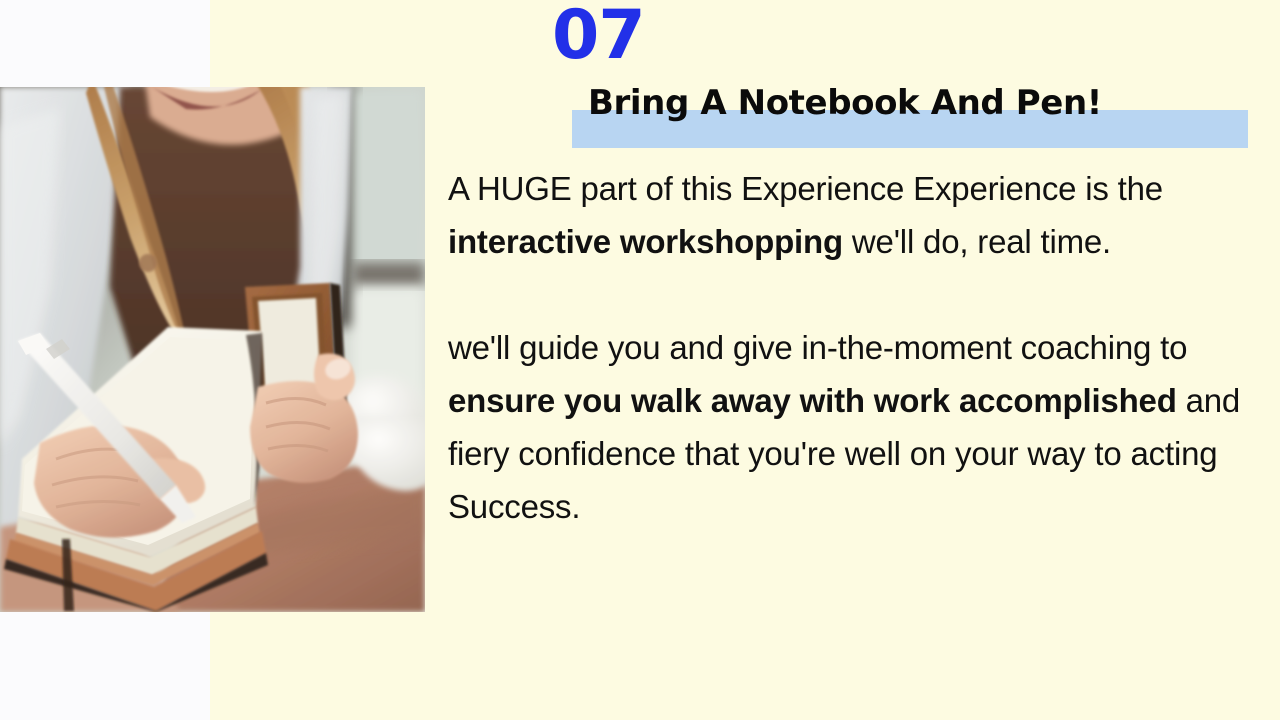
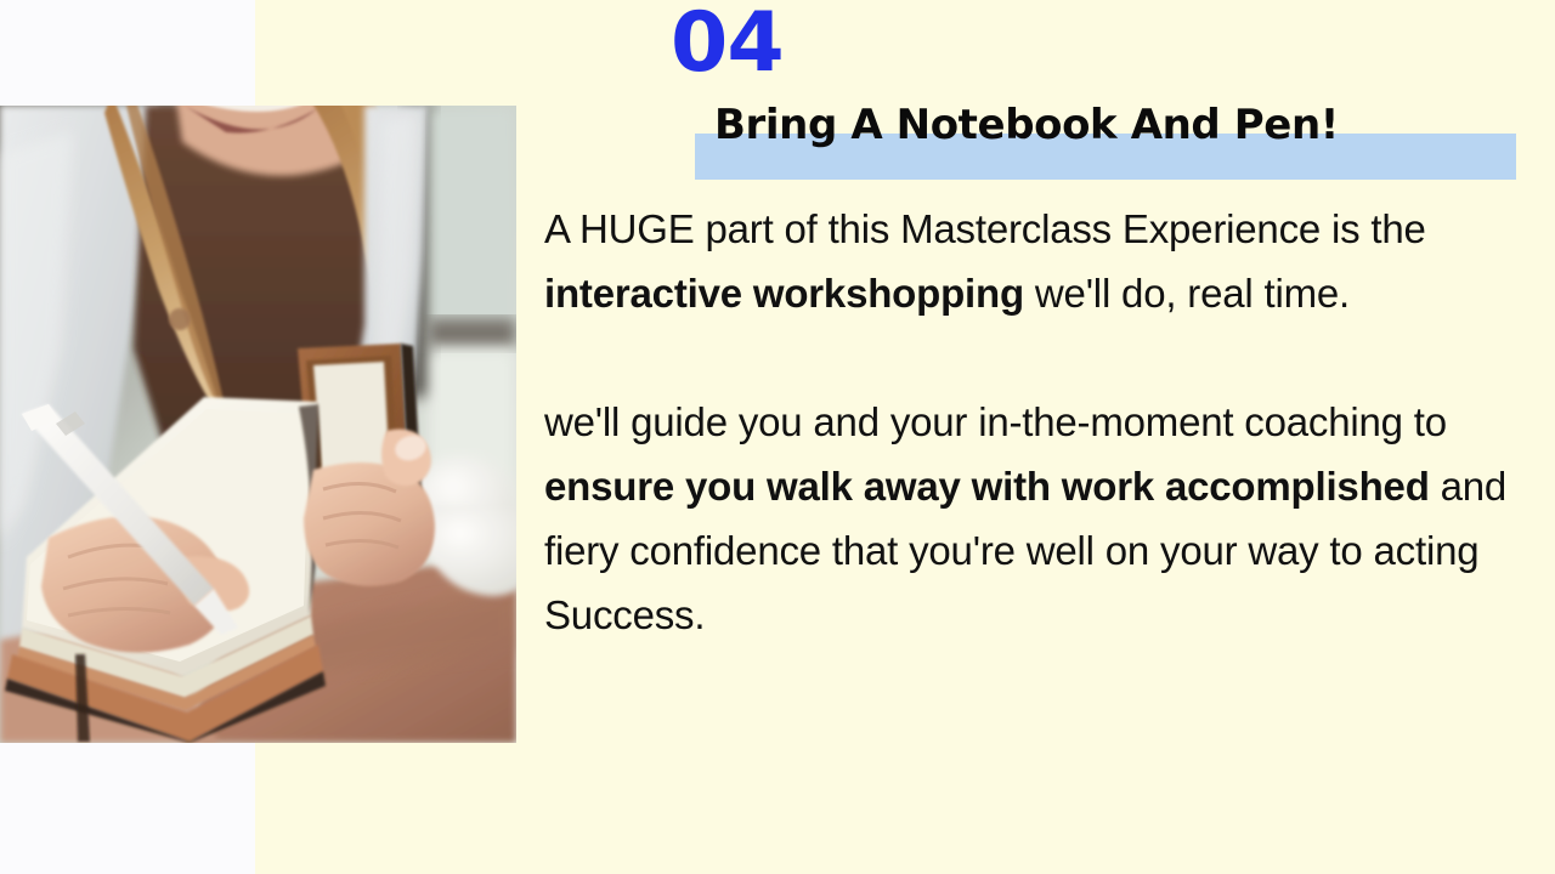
- 07
+ 04
  Bring A Notebook And Pen!
- A HUGE part of this Experience Experience is the interactive workshopping we'll do, real time.
+ A HUGE part of this Masterclass Experience is the interactive workshopping we'll do, real time.
- we'll guide you and give in-the-moment coaching to ensure you walk away with work accomplished and fiery confidence that you're well on your way to acting Success.
+ we'll guide you and your in-the-moment coaching to ensure you walk away with work accomplished and fiery confidence that you're well on your way to acting Success.
